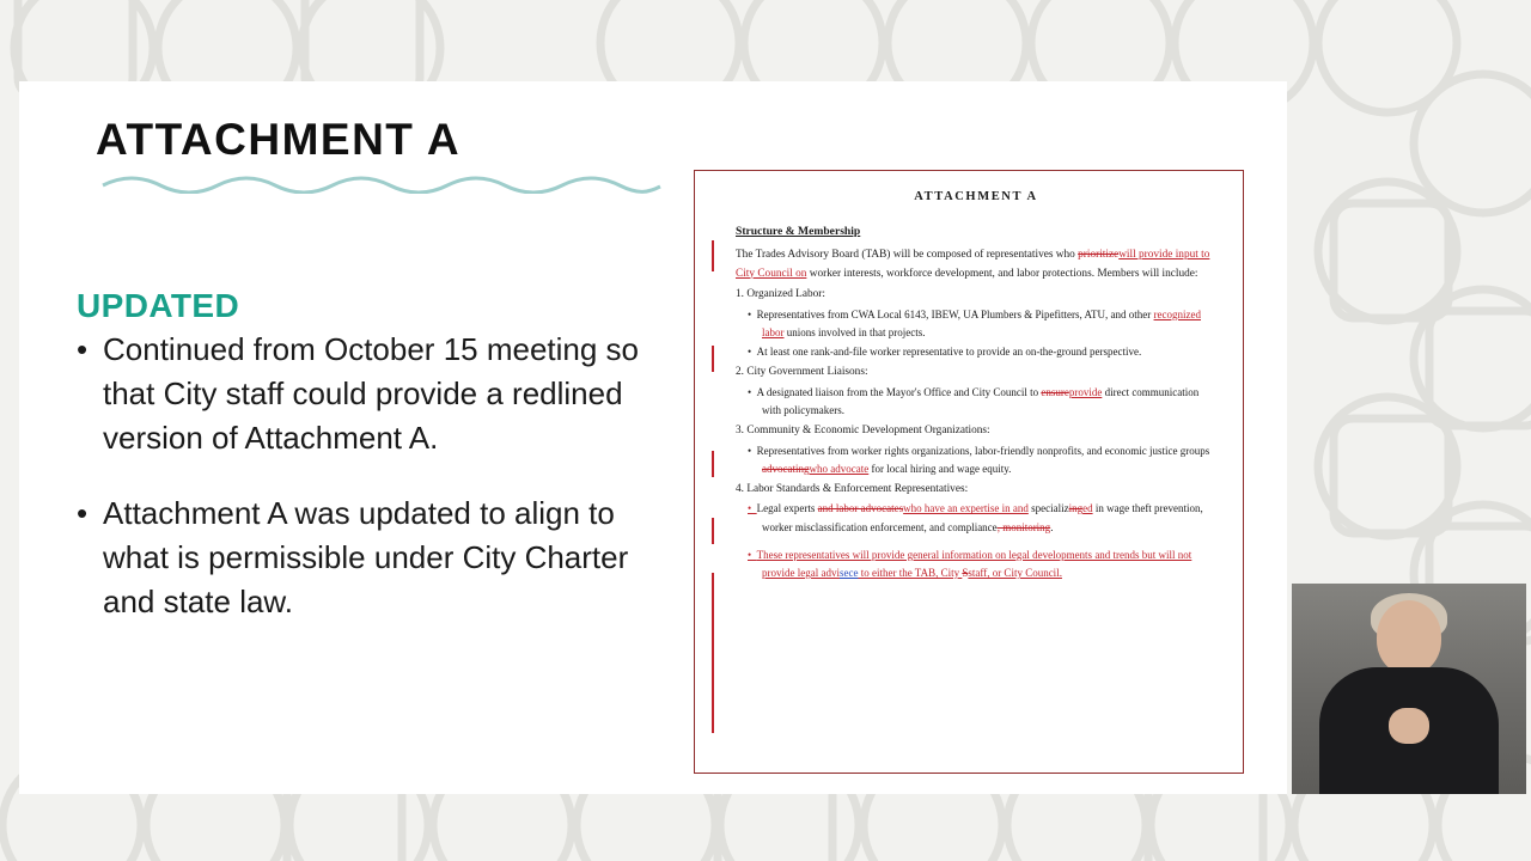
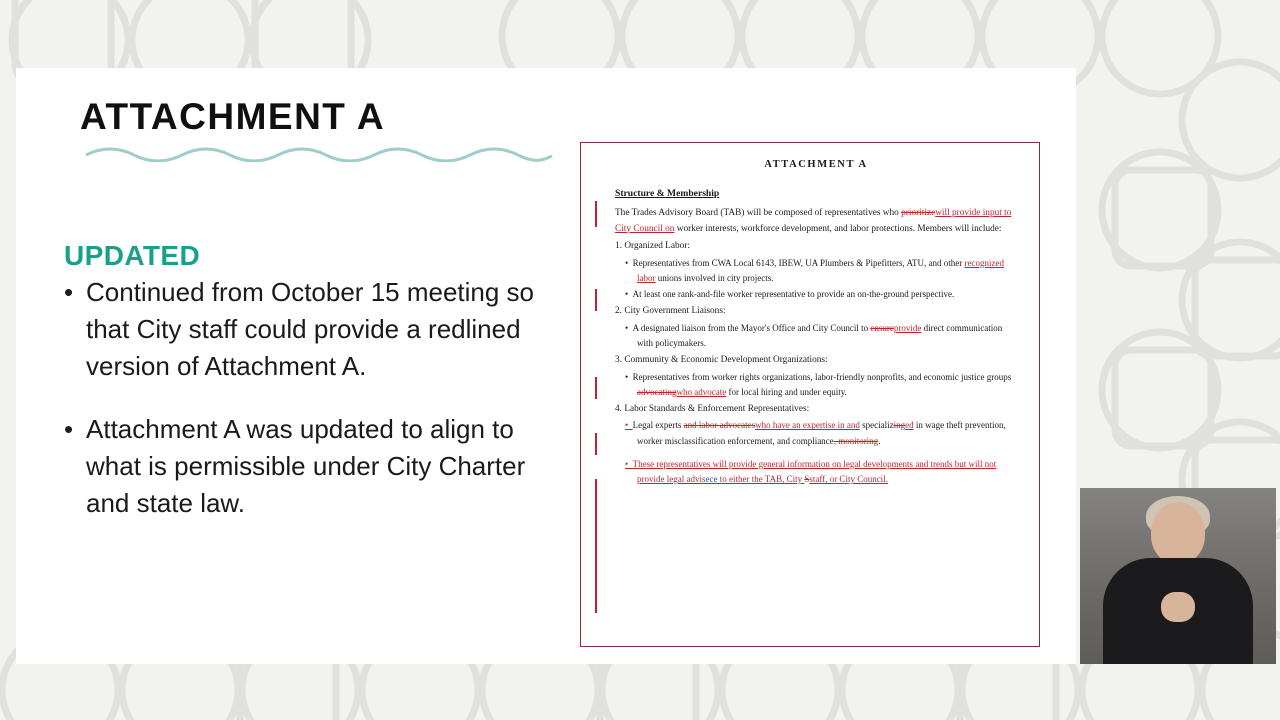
  ATTACHMENT A
  UPDATED
  •
  Continued from October 15 meeting so that City staff could provide a redlined version of Attachment A.
  •
  Attachment A was updated to align to what is permissible under City Charter and state law.
  ATTACHMENT A
  Structure & Membership
  The Trades Advisory Board (TAB) will be composed of representatives who prioritizewill provide input to City Council on worker interests, workforce development, and labor protections. Members will include:
  1. Organized Labor:
- • Representatives from CWA Local 6143, IBEW, UA Plumbers & Pipefitters, ATU, and other recognized labor unions involved in that projects.
+ • Representatives from CWA Local 6143, IBEW, UA Plumbers & Pipefitters, ATU, and other recognized labor unions involved in city projects.
  • At least one rank-and-file worker representative to provide an on-the-ground perspective.
  2. City Government Liaisons:
  • A designated liaison from the Mayor's Office and City Council to ensureprovide direct communication with policymakers.
  3. Community & Economic Development Organizations:
- • Representatives from worker rights organizations, labor-friendly nonprofits, and economic justice groups advocatingwho advocate for local hiring and wage equity.
+ • Representatives from worker rights organizations, labor-friendly nonprofits, and economic justice groups advocatingwho advocate for local hiring and under equity.
  4. Labor Standards & Enforcement Representatives:
  • Legal experts and labor advocateswho have an expertise in and specializinged in wage theft prevention, worker misclassification enforcement, and compliance, monitoring.
  • These representatives will provide general information on legal developments and trends but will not provide legal advisece to either the TAB, City Sstaff, or City Council.
